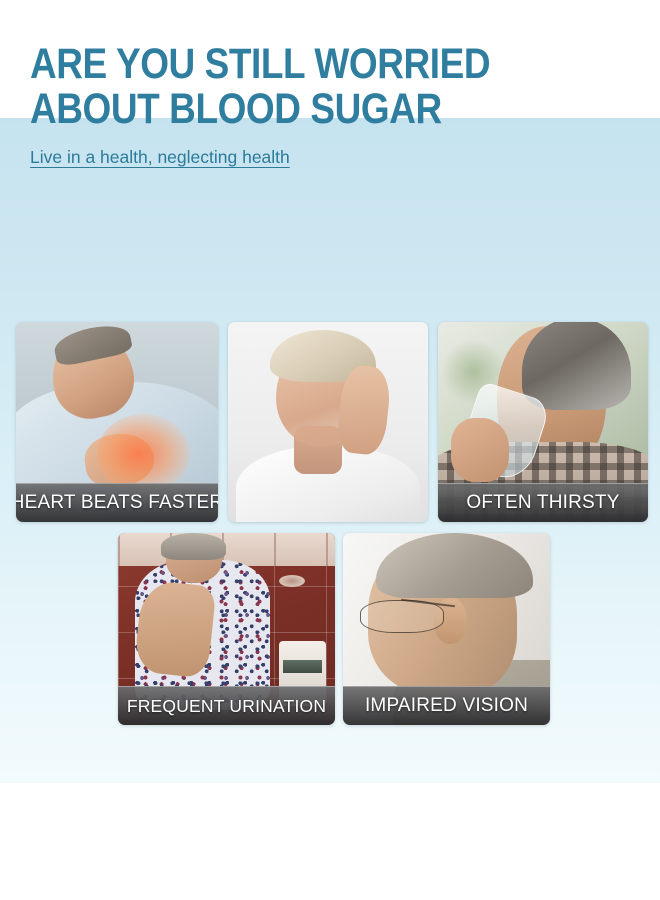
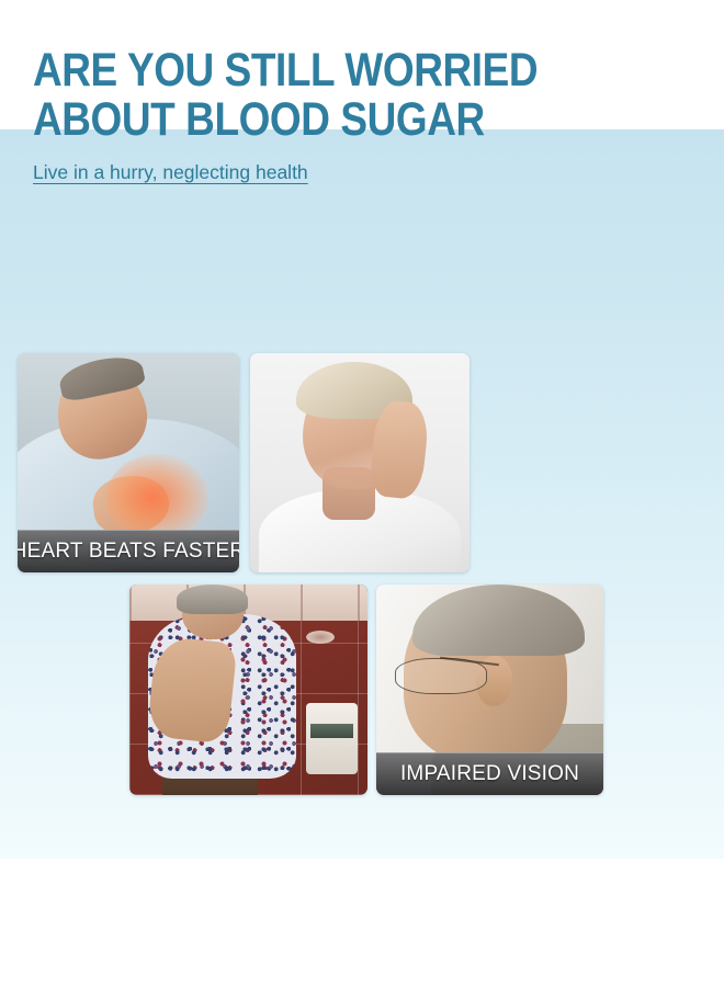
  ARE YOU STILL WORRIED
  ABOUT BLOOD SUGAR
- Live in a health, neglecting health
+ Live in a hurry, neglecting health
  HEART BEATS FASTER
- OFTEN THIRSTY
- FREQUENT URINATION
  IMPAIRED VISION
